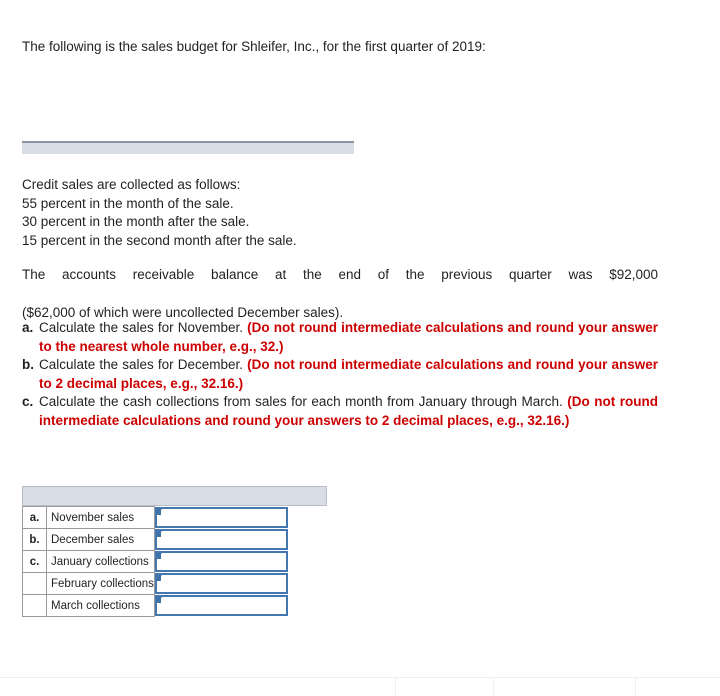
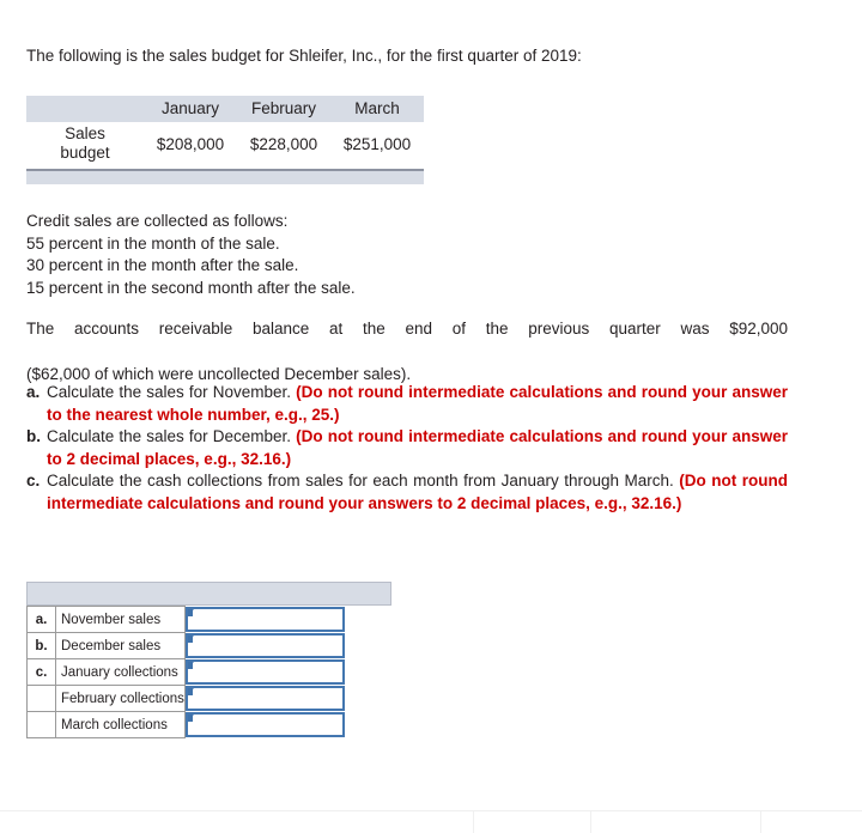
  The following is the sales budget for Shleifer, Inc., for the first quarter of 2019:
+ 	January	February	March
+ Sales budget	$208,000	$228,000	$251,000
  Credit sales are collected as follows:
  55 percent in the month of the sale.
  30 percent in the month after the sale.
  15 percent in the second month after the sale.
  The accounts receivable balance at the end of the previous quarter was $92,000
  ($62,000 of which were uncollected December sales).
  a.
- Calculate the sales for November. (Do not round intermediate calculations and round your answer to the nearest whole number, e.g., 32.)
+ Calculate the sales for November. (Do not round intermediate calculations and round your answer to the nearest whole number, e.g., 25.)
  b.
  Calculate the sales for December. (Do not round intermediate calculations and round your answer to 2 decimal places, e.g., 32.16.)
  c.
  Calculate the cash collections from sales for each month from January through March. (Do not round intermediate calculations and round your answers to 2 decimal places, e.g., 32.16.)
  a.	November sales
  b.	December sales
  c.	January collections
  	February collections
  	March collections
